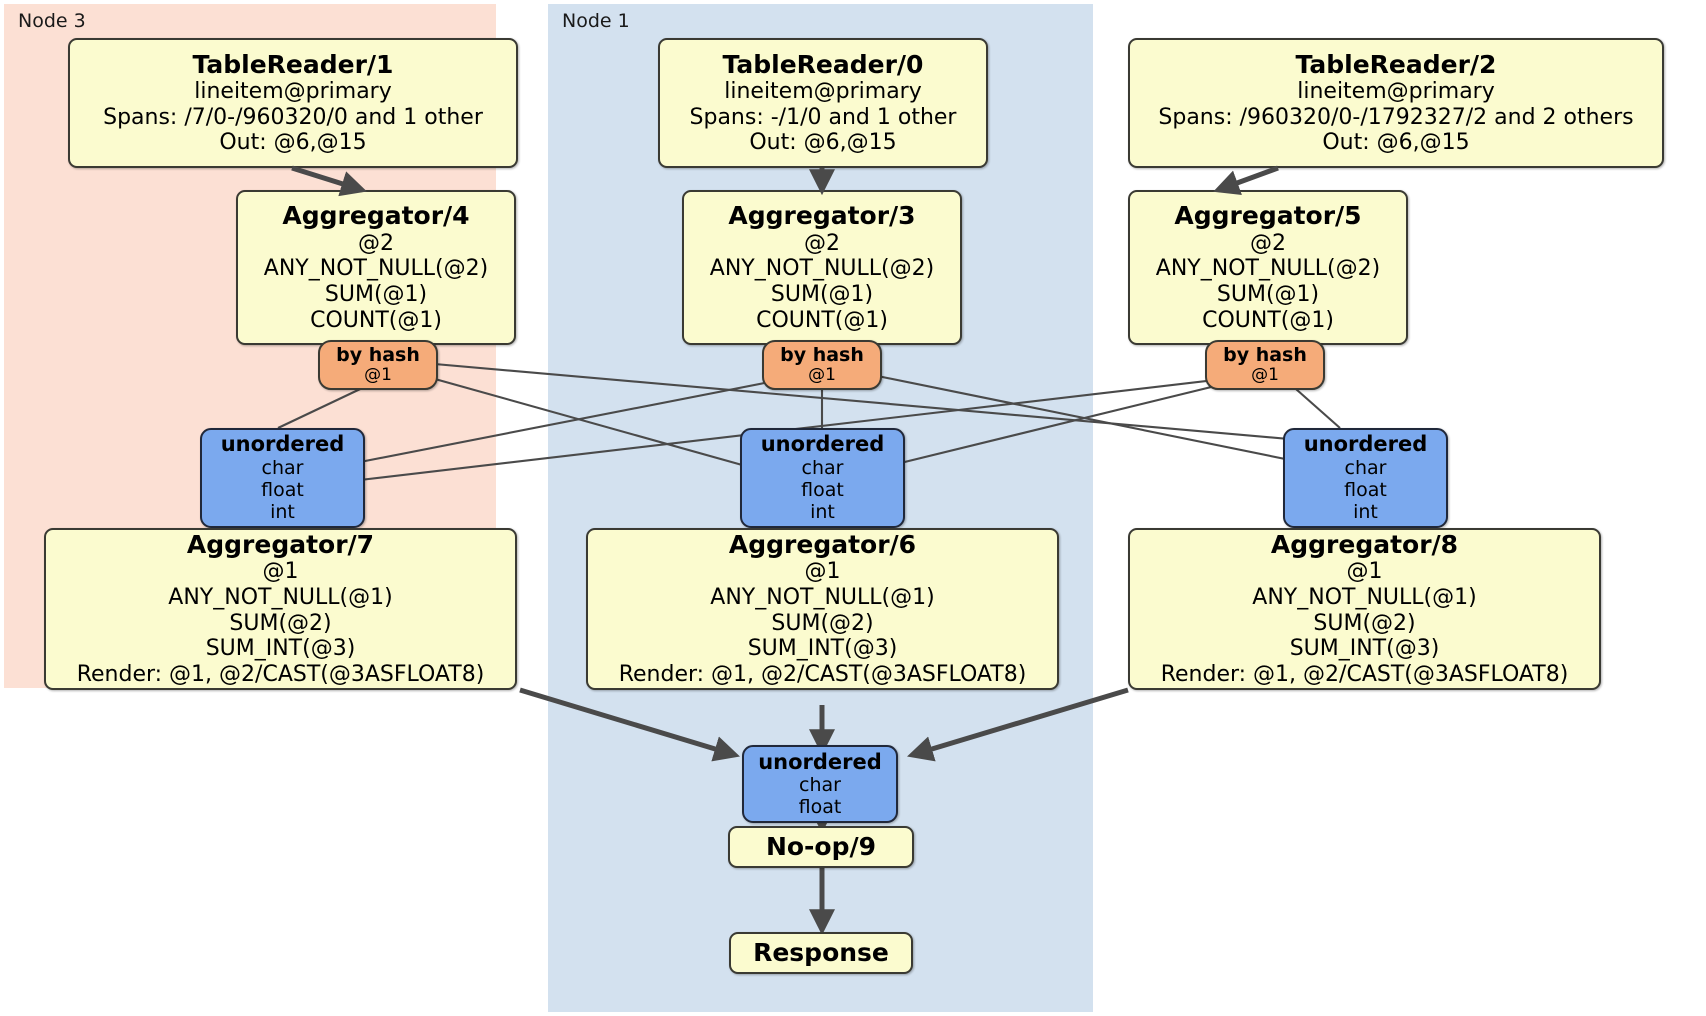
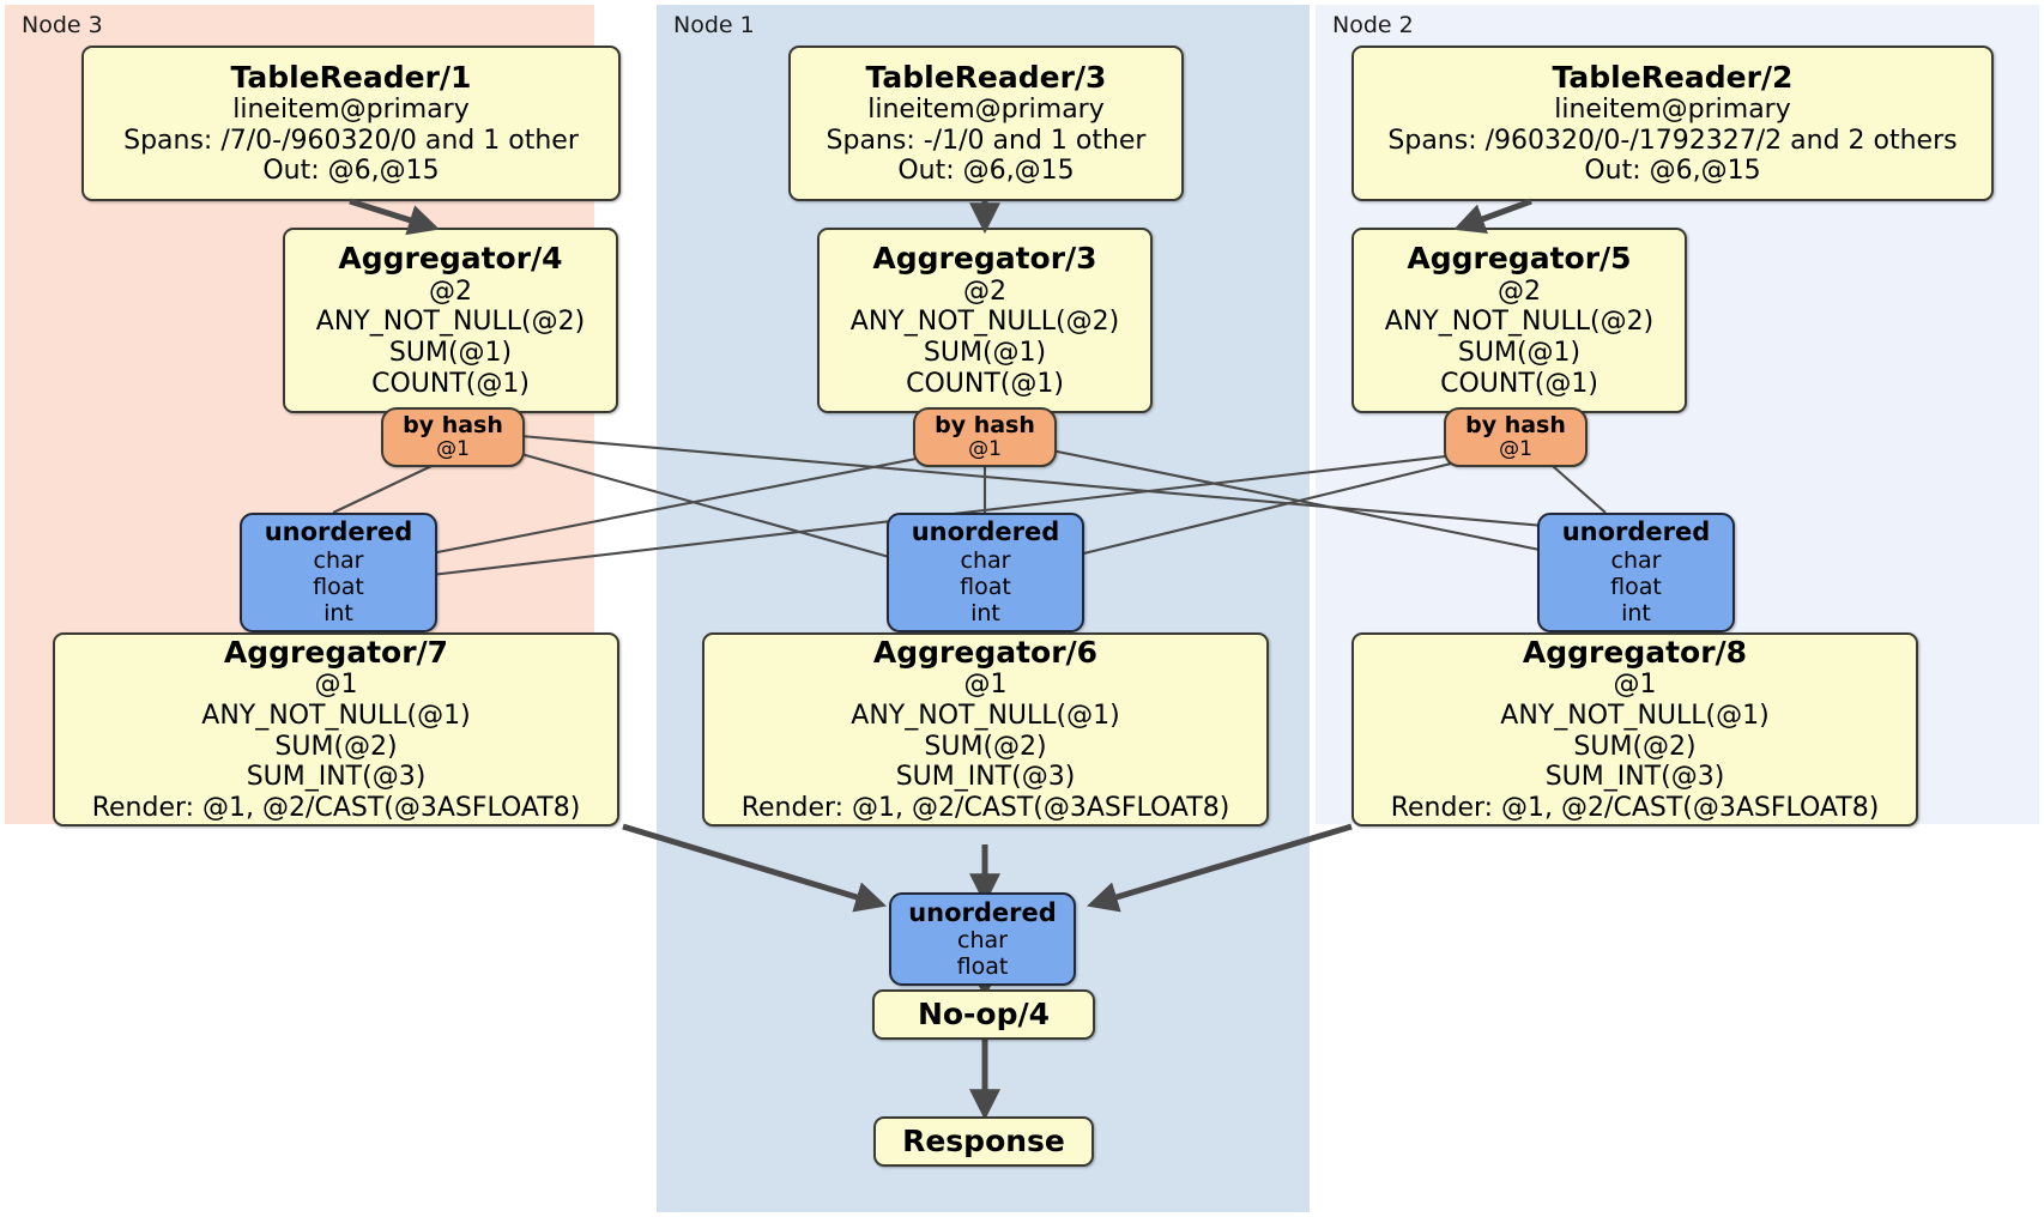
  Node 3
  Node 1
+ Node 2
  TableReader/1
  lineitem@primary
  Spans: /7/0-/960320/0 and 1 other
  Out: @6,@15
- TableReader/0
+ TableReader/3
  lineitem@primary
  Spans: -/1/0 and 1 other
  Out: @6,@15
  TableReader/2
  lineitem@primary
  Spans: /960320/0-/1792327/2 and 2 others
  Out: @6,@15
  Aggregator/4
  @2
  ANY_NOT_NULL(@2)
  SUM(@1)
  COUNT(@1)
  Aggregator/3
  @2
  ANY_NOT_NULL(@2)
  SUM(@1)
  COUNT(@1)
  Aggregator/5
  @2
  ANY_NOT_NULL(@2)
  SUM(@1)
  COUNT(@1)
  by hash
  @1
  by hash
  @1
  by hash
  @1
  unordered
  char
  float
  int
  unordered
  char
  float
  int
  unordered
  char
  float
  int
  Aggregator/7
  @1
  ANY_NOT_NULL(@1)
  SUM(@2)
  SUM_INT(@3)
  Render: @1, @2/CAST(@3ASFLOAT8)
  Aggregator/6
  @1
  ANY_NOT_NULL(@1)
  SUM(@2)
  SUM_INT(@3)
  Render: @1, @2/CAST(@3ASFLOAT8)
  Aggregator/8
  @1
  ANY_NOT_NULL(@1)
  SUM(@2)
  SUM_INT(@3)
  Render: @1, @2/CAST(@3ASFLOAT8)
  unordered
  char
  float
- No-op/9
+ No-op/4
  Response
